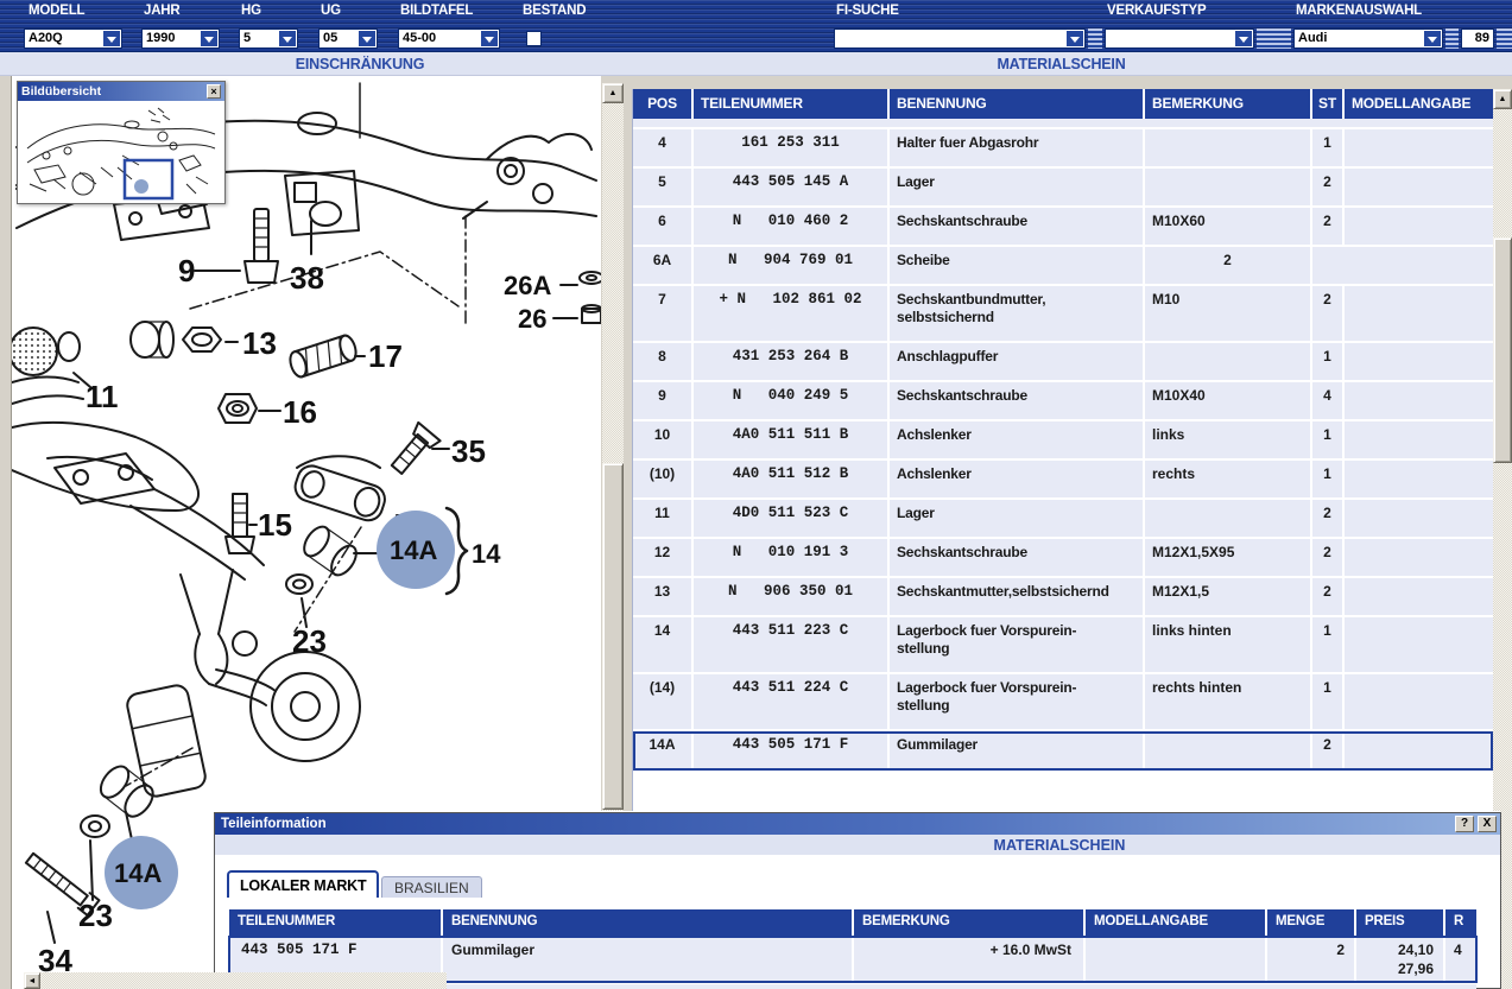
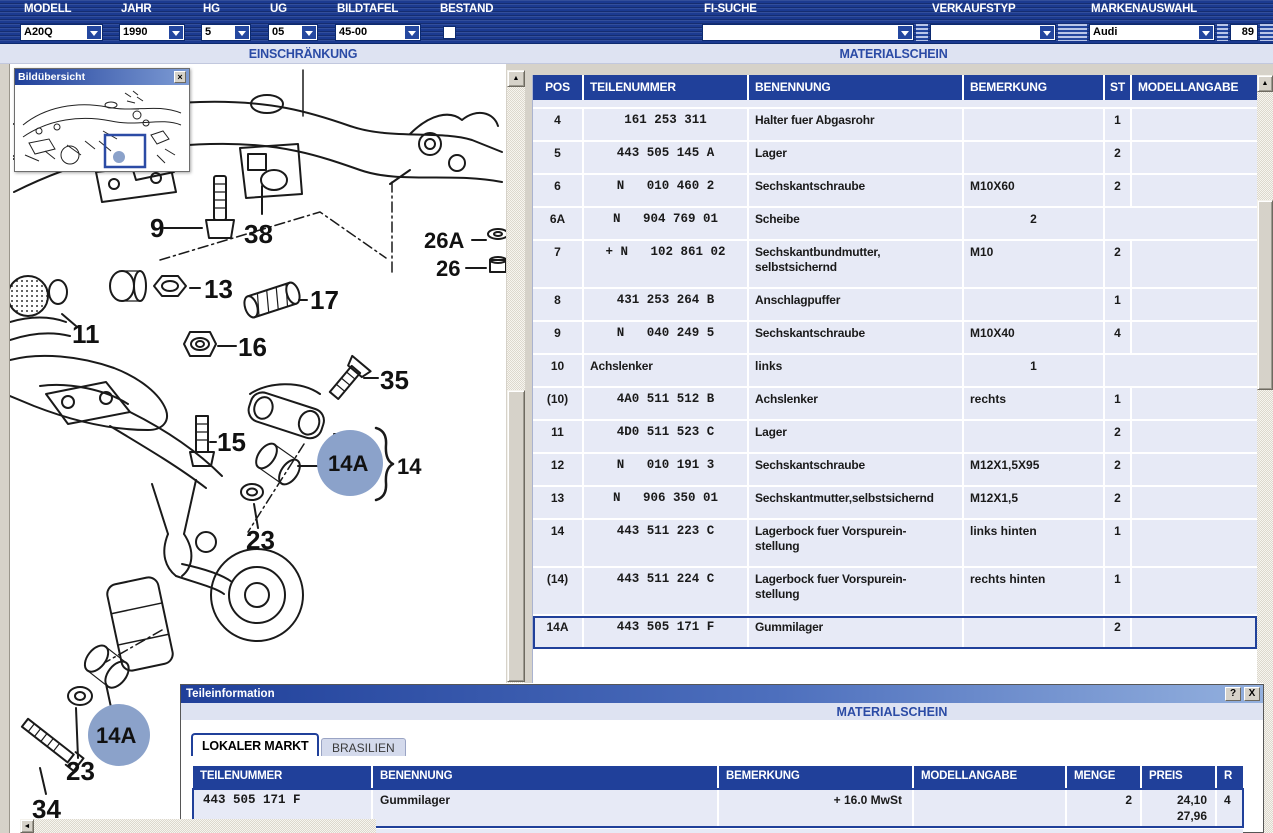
  MODELL
  JAHR
  HG
  UG
  BILDTAFEL
  BESTAND
  FI-SUCHE
  VERKAUFSTYP
  MARKENAUSWAHL
  A20Q
  1990
  5
  05
  45-00
  Audi
  89
  EINSCHRÄNKUNG
  MATERIALSCHEIN
  9
  38
  26A
  26
  13
  17
  11
  16
  35
  15
  14A
  14
  23
  14A
  23
  34
  Bildübersicht
  ×
  POS
  TEILENUMMER
  BENENNUNG
  BEMERKUNG
  ST
  MODELLANGABE
  4
  161 253 311
  Halter fuer Abgasrohr
  1
  5
  443 505 145 A
  Lager
  2
  6
  N 010 460 2
  Sechskantschraube
  M10X60
  2
  6A
  N 904 769 01
  Scheibe
  2
  7
  + N 102 861 02
  Sechskantbundmutter,
  selbstsichernd
  M10
  2
  8
  431 253 264 B
  Anschlagpuffer
  1
  9
  N 040 249 5
  Sechskantschraube
  M10X40
  4
  10
- 4A0 511 511 B
  Achslenker
  links
  1
  (10)
  4A0 511 512 B
  Achslenker
  rechts
  1
  11
  4D0 511 523 C
  Lager
  2
  12
  N 010 191 3
  Sechskantschraube
  M12X1,5X95
  2
  13
  N 906 350 01
  Sechskantmutter,selbstsichernd
  M12X1,5
  2
  14
  443 511 223 C
  Lagerbock fuer Vorspurein-
  stellung
  links hinten
  1
  (14)
  443 511 224 C
  Lagerbock fuer Vorspurein-
  stellung
  rechts hinten
  1
  14A
  443 505 171 F
  Gummilager
  2
  Teileinformation
  ?
  X
  MATERIALSCHEIN
  LOKALER MARKT
  BRASILIEN
  TEILENUMMER
  BENENNUNG
  BEMERKUNG
  MODELLANGABE
  MENGE
  PREIS
  R
  443 505 171 F
  Gummilager
  + 16.0 MwSt
  2
  24,10
  27,96
  4
